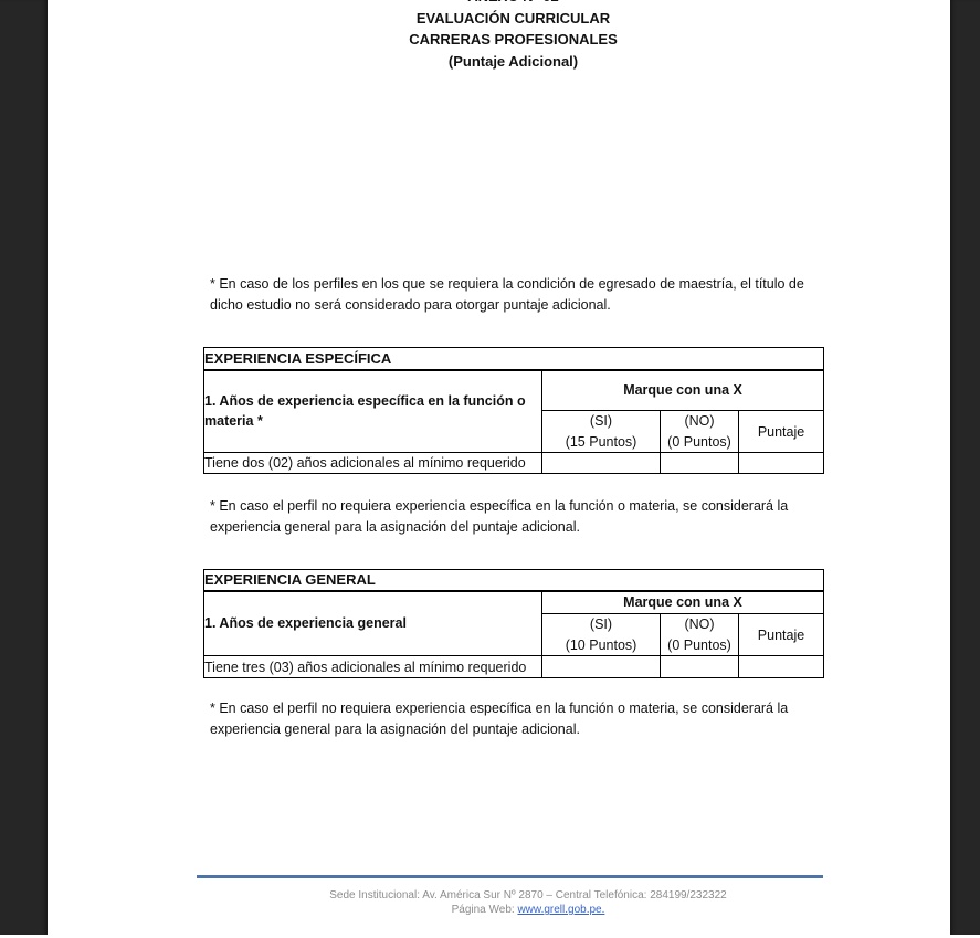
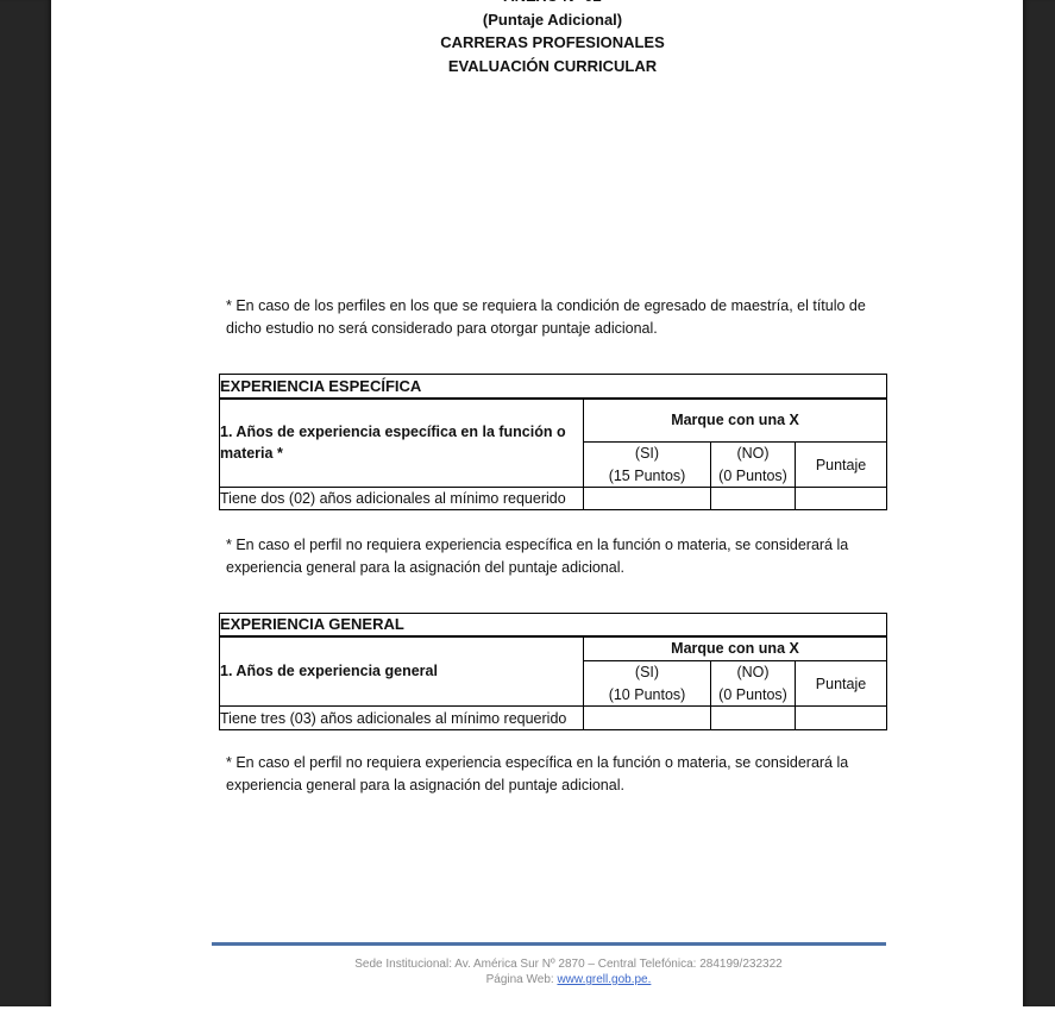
- EVALUACIÓN CURRICULAR
+ (Puntaje Adicional)
  CARRERAS PROFESIONALES
- (Puntaje Adicional)
+ EVALUACIÓN CURRICULAR
  * En caso de los perfiles en los que se requiera la condición de egresado de maestría, el título de dicho estudio no será considerado para otorgar puntaje adicional.
  EXPERIENCIA ESPECÍFICA
  1. Años de experiencia específica en la función o materia *	Marque con una X
  (SI) (15 Puntos)	(NO) (0 Puntos)	Puntaje
  Tiene dos (02) años adicionales al mínimo requerido
  * En caso el perfil no requiera experiencia específica en la función o materia, se considerará la experiencia general para la asignación del puntaje adicional.
  EXPERIENCIA GENERAL
  1. Años de experiencia general	Marque con una X
  (SI) (10 Puntos)	(NO) (0 Puntos)	Puntaje
  Tiene tres (03) años adicionales al mínimo requerido
  * En caso el perfil no requiera experiencia específica en la función o materia, se considerará la experiencia general para la asignación del puntaje adicional.
  Sede Institucional: Av. América Sur Nº 2870 – Central Telefónica: 284199/232322
  Página Web: www.grell.gob.pe.
